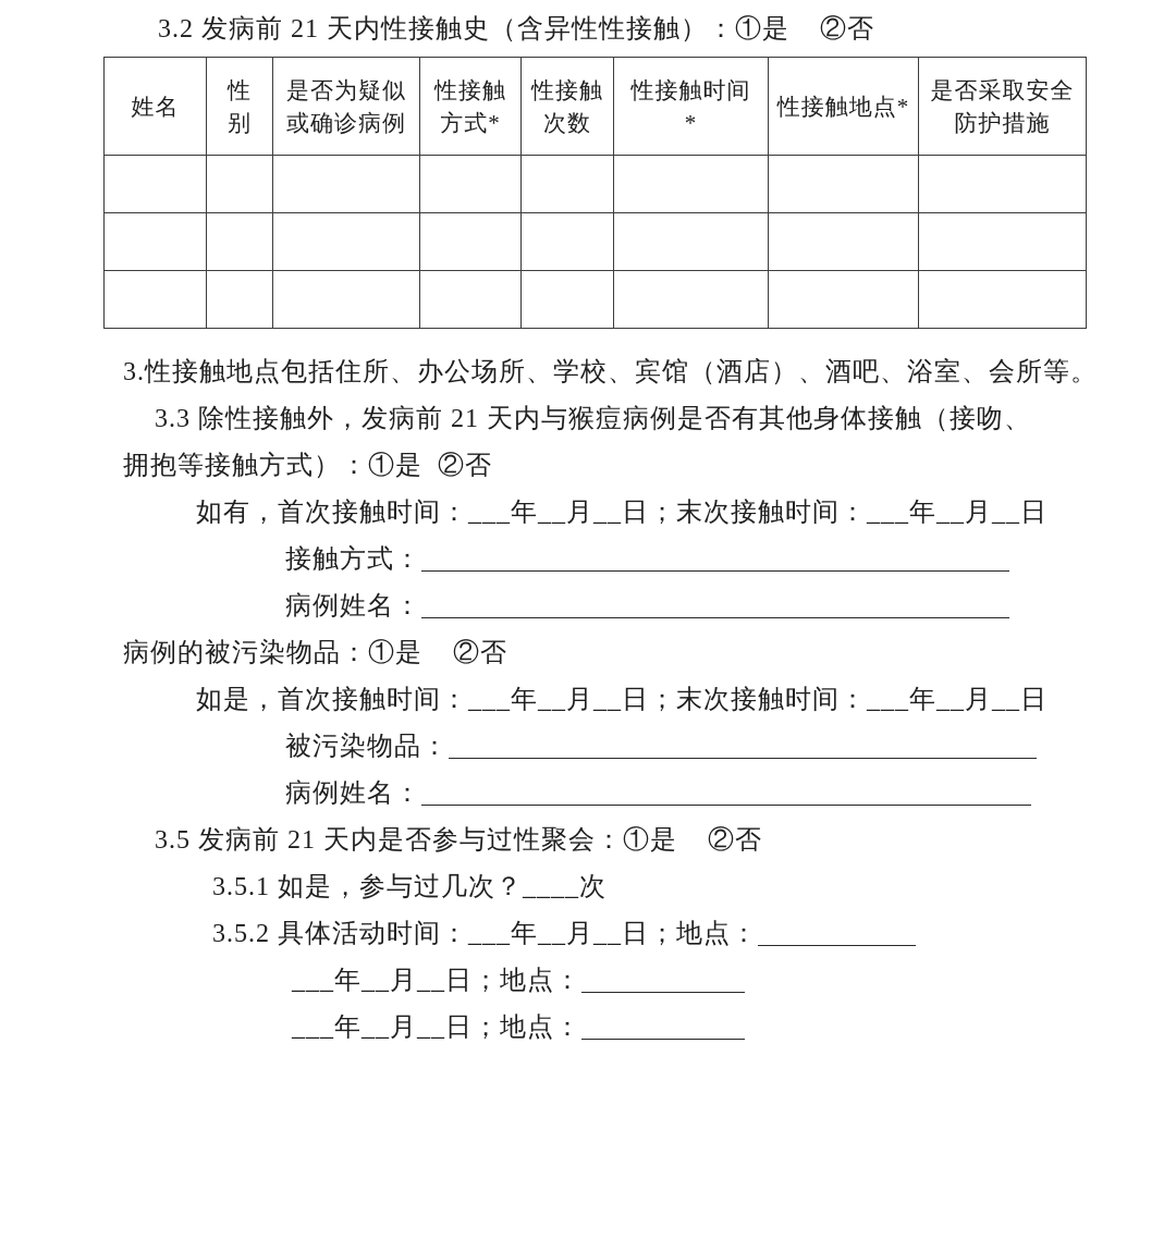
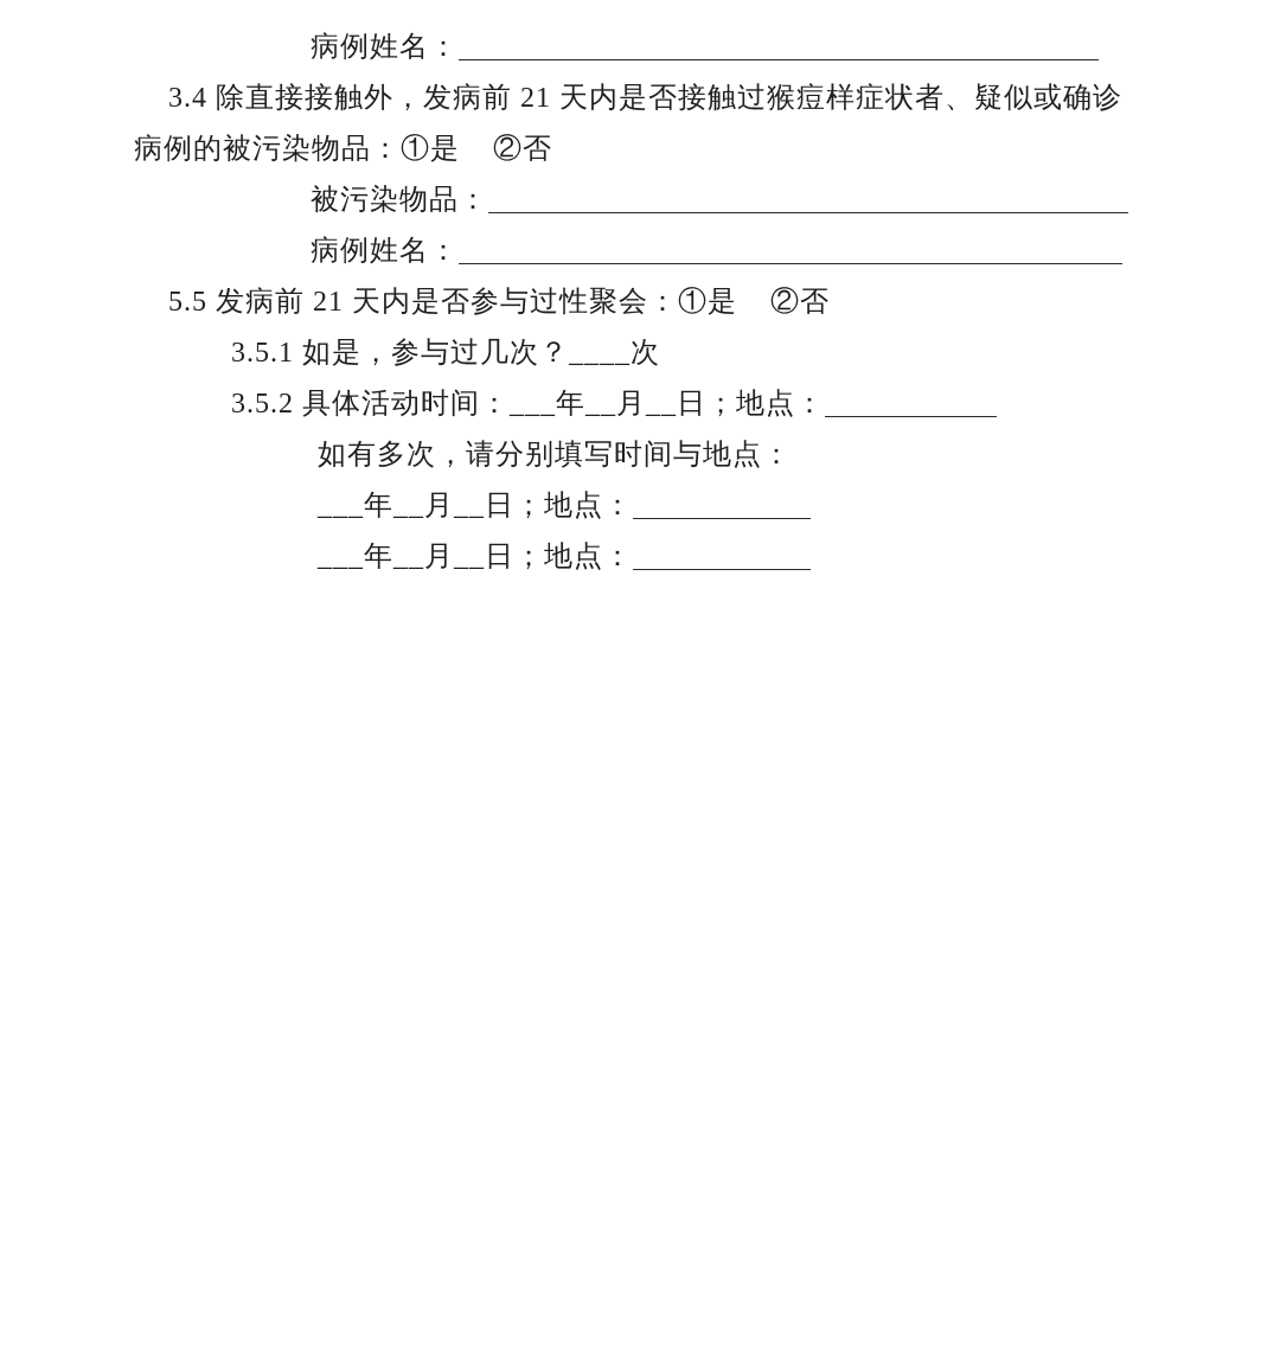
- 3.2 发病前 21 天内性接触史（含异性性接触）：①是 ②否
- 姓名	性 别	是否为疑似 或确诊病例	性接触 方式*	性接触 次数	性接触时间 *	性接触地点*	是否采取安全 防护措施
- 3.性接触地点包括住所、办公场所、学校、宾馆（酒店）、酒吧、浴室、会所等。
- 3.3 除性接触外，发病前 21 天内与猴痘病例是否有其他身体接触（接吻、
- 拥抱等接触方式）：①是 ②否
- 如有，首次接触时间：___年__月__日；末次接触时间：___年__月__日
- 接触方式：
  病例姓名：
+ 3.4 除直接接触外，发病前 21 天内是否接触过猴痘样症状者、疑似或确诊
  病例的被污染物品：①是 ②否
- 如是，首次接触时间：___年__月__日；末次接触时间：___年__月__日
  被污染物品：
  病例姓名：
- 3.5 发病前 21 天内是否参与过性聚会：①是 ②否
+ 5.5 发病前 21 天内是否参与过性聚会：①是 ②否
  3.5.1 如是，参与过几次？____次
  3.5.2 具体活动时间：___年__月__日；地点：
+ 如有多次，请分别填写时间与地点：
  ___年__月__日；地点：
  ___年__月__日；地点：
